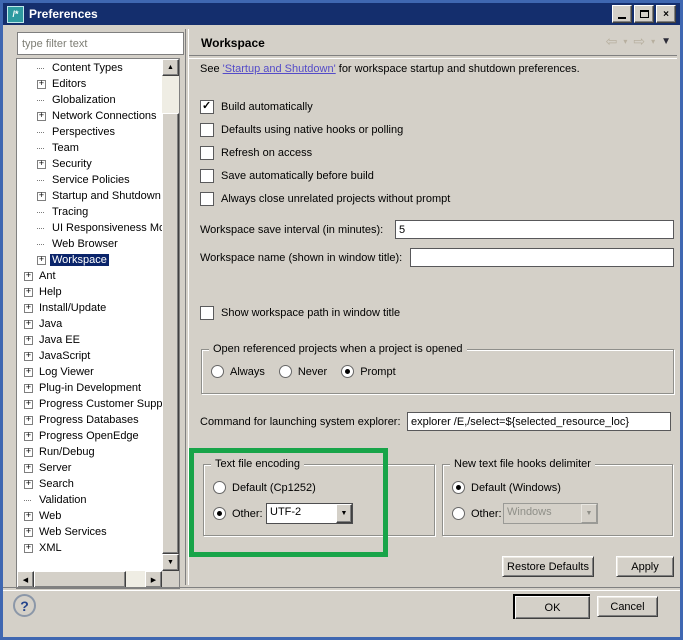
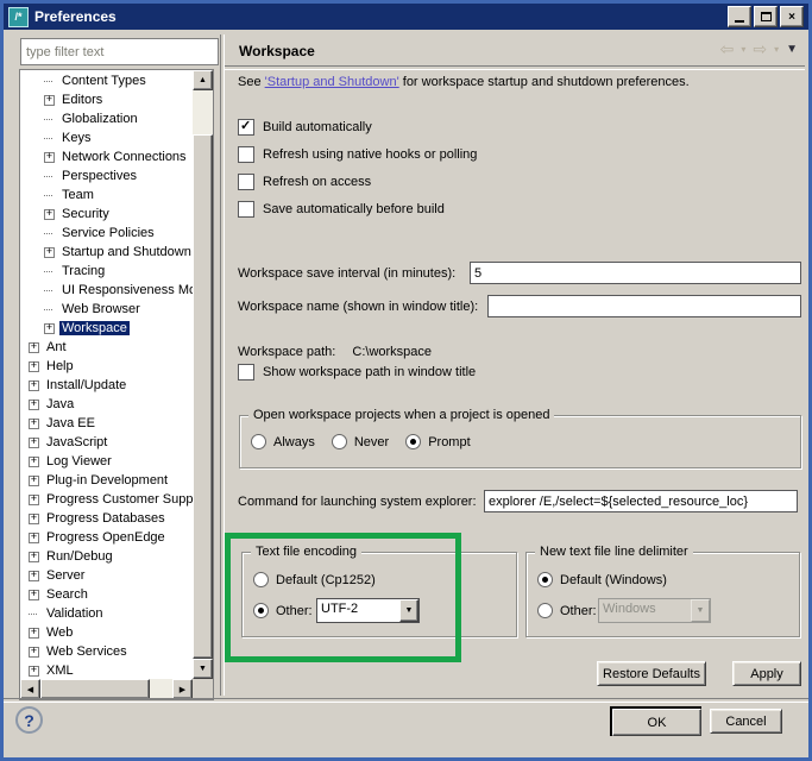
  /*
  Preferences
  ×
  type filter text
  Content Types
  +
  Editors
  Globalization
+ Keys
  +
  Network Connections
  Perspectives
  Team
  +
  Security
  Service Policies
  +
  Startup and Shutdown
  Tracing
  UI Responsiveness M
  Web Browser
  +
  Workspace
  +
  Ant
  +
  Help
  +
  Install/Update
  +
  Java
  +
  Java EE
  +
  JavaScript
  +
  Log Viewer
  +
  Plug-in Development
  +
  Progress Customer Supp
  +
  Progress Databases
  +
  Progress OpenEdge
  +
  Run/Debug
  +
  Server
  +
  Search
  Validation
  +
  Web
  +
  Web Services
  +
  XML
  Workspace
  ⇦
  ▾
  ⇨
  ▾
  ▼
  See 'Startup and Shutdown' for workspace startup and shutdown preferences.
  Build automatically
- Defaults using native hooks or polling
+ Refresh using native hooks or polling
  Refresh on access
  Save automatically before build
- Always close unrelated projects without prompt
  Workspace save interval (in minutes):
  5
  Workspace name (shown in window title):
+ Workspace path: C:\workspace
  Show workspace path in window title
- Open referenced projects when a project is opened
+ Open workspace projects when a project is opened
  Always
  Never
  Prompt
  Command for launching system explorer:
  explorer /E,/select=${selected_resource_loc}
  Text file encoding
  Default (Cp1252)
  Other:
  UTF-2
- New text file hooks delimiter
+ New text file line delimiter
  Default (Windows)
  Other:
  Windows
  Restore Defaults
  Apply
  ?
  OK
  Cancel
